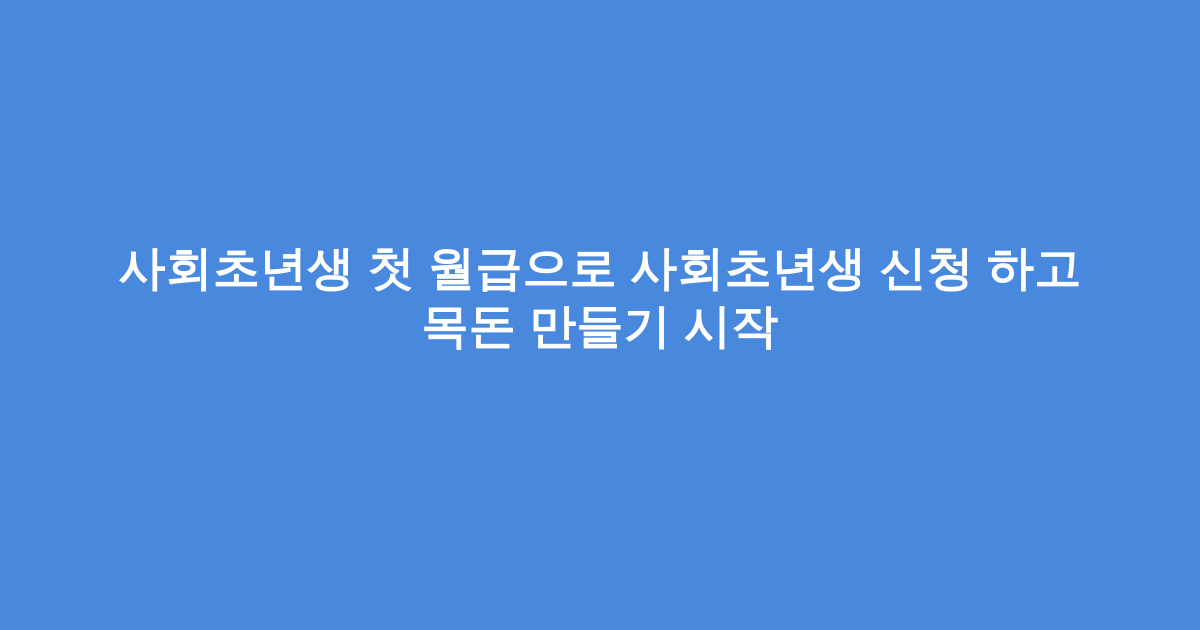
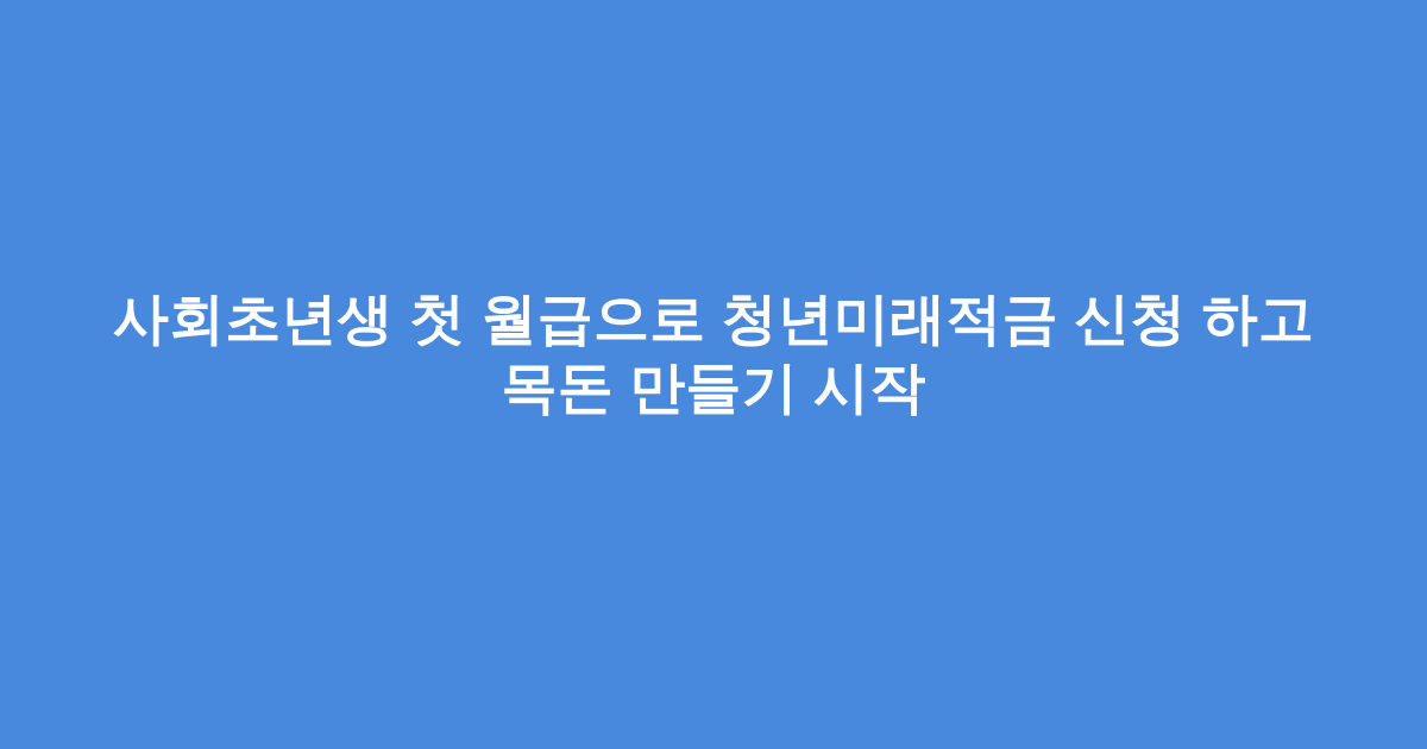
- 사회초년생 첫 월급으로 사회초년생 신청 하고 목돈 만들기 시작
+ 사회초년생 첫 월급으로 청년미래적금 신청 하고 목돈 만들기 시작
